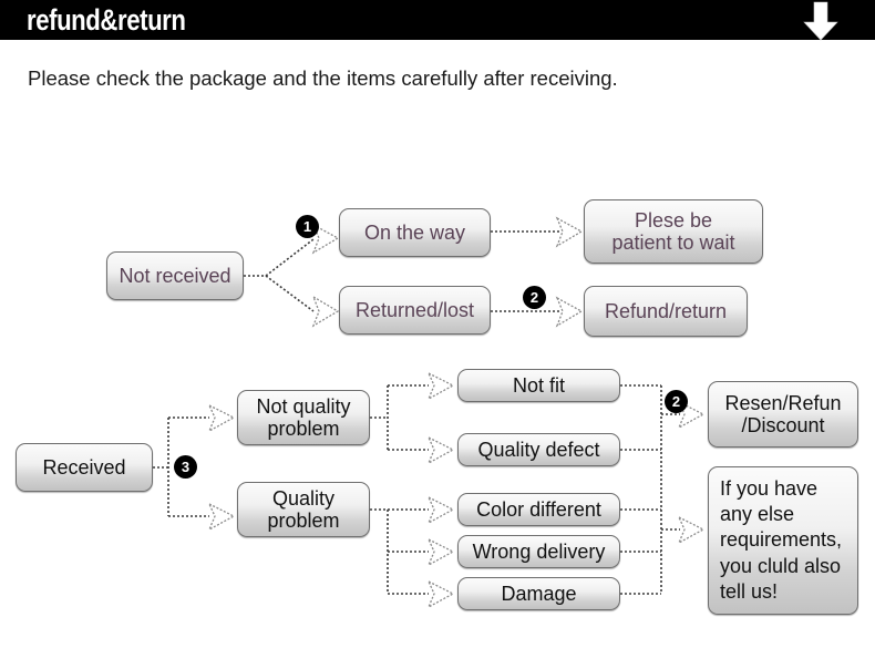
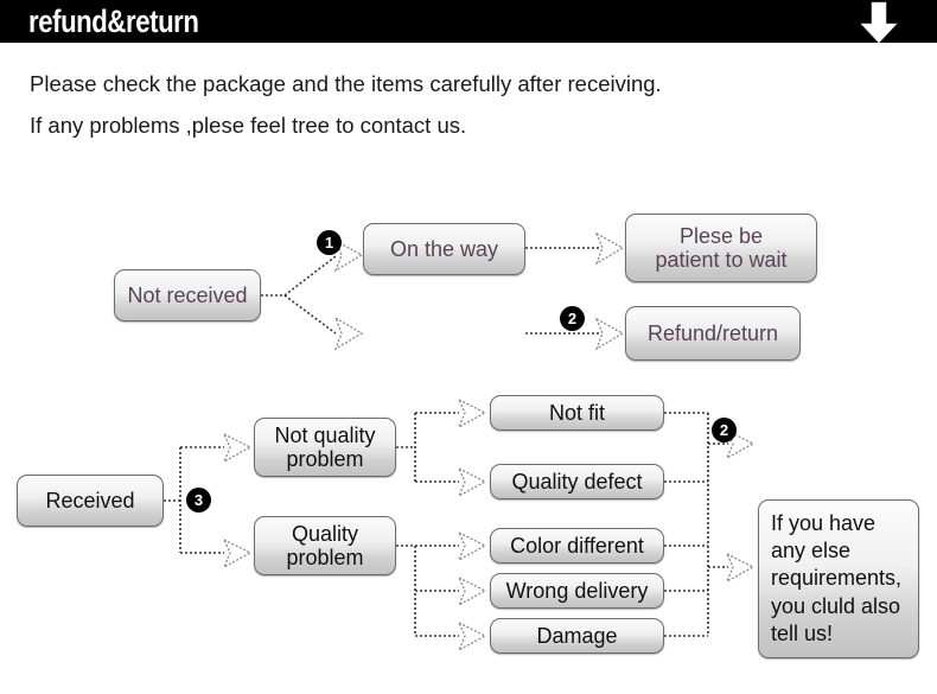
  refund&return
  Please check the package and the items carefully after receiving.
+ If any problems ,plese feel tree to contact us.
  Not received
  On the way
- Returned/lost
  Plese be
  patient to wait
  Refund/return
  1
  2
  Received
  Not quality
  problem
  Quality
  problem
  Not fit
  Quality defect
  Color different
  Wrong delivery
  Damage
- Resen/Refun
- /Discount
  If you have
  any else
  requirements,
  you cluld also
  tell us!
  3
  2
